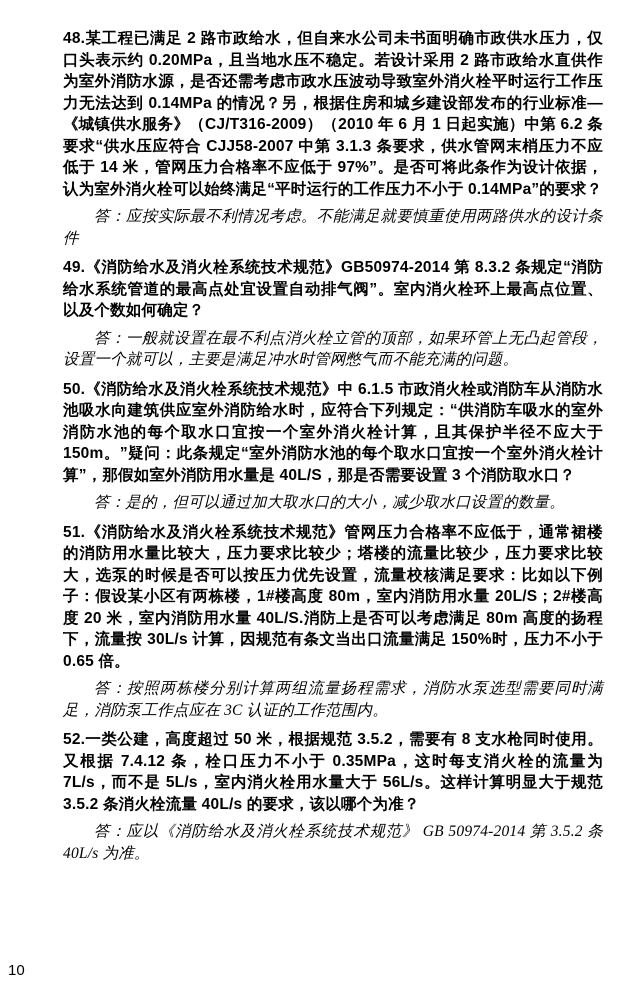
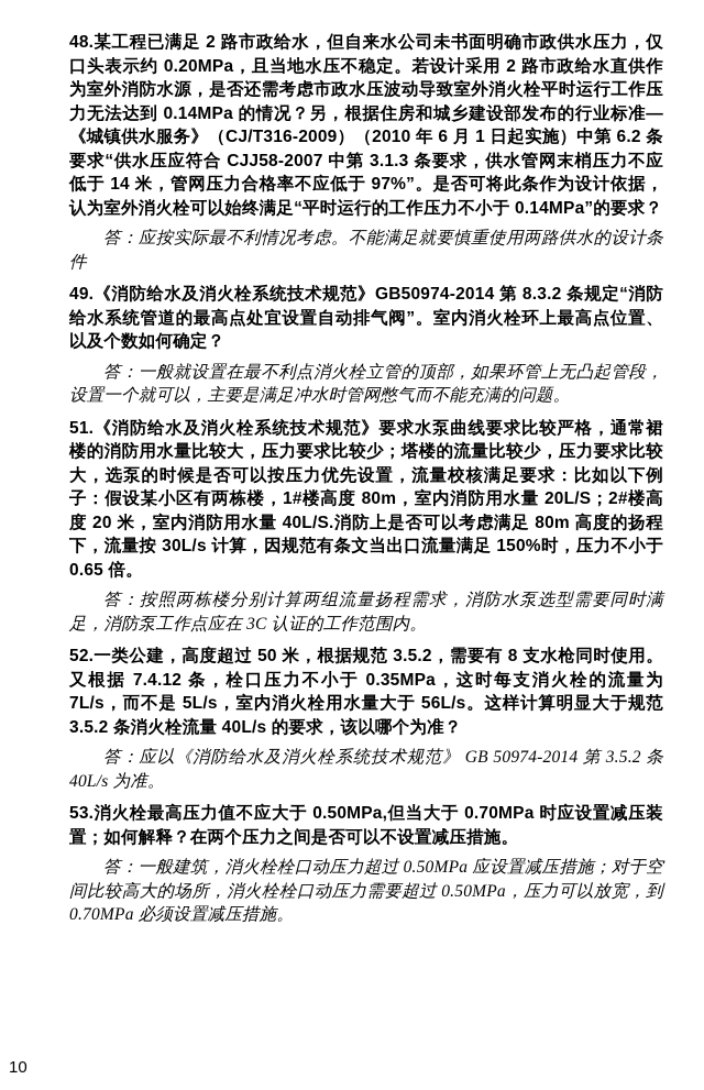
  48.某工程已满足 2 路市政给水，但自来水公司未书面明确市政供水压力，仅口头表示约 0.20MPa，且当地水压不稳定。若设计采用 2 路市政给水直供作为室外消防水源，是否还需考虑市政水压波动导致室外消火栓平时运行工作压力无法达到 0.14MPa 的情况？另，根据住房和城乡建设部发布的行业标准—《城镇供水服务》（CJ/T316-2009）（2010 年 6 月 1 日起实施）中第 6.2 条要求“供水压应符合 CJJ58-2007 中第 3.1.3 条要求，供水管网末梢压力不应低于 14 米，管网压力合格率不应低于 97%”。是否可将此条作为设计依据，认为室外消火栓可以始终满足“平时运行的工作压力不小于 0.14MPa”的要求？
  答：应按实际最不利情况考虑。不能满足就要慎重使用两路供水的设计条件
  49.《消防给水及消火栓系统技术规范》GB50974-2014 第 8.3.2 条规定“消防给水系统管道的最高点处宜设置自动排气阀”。室内消火栓环上最高点位置、以及个数如何确定？
  答：一般就设置在最不利点消火栓立管的顶部，如果环管上无凸起管段，设置一个就可以，主要是满足冲水时管网憋气而不能充满的问题。
- 50.《消防给水及消火栓系统技术规范》中 6.1.5 市政消火栓或消防车从消防水池吸水向建筑供应室外消防给水时，应符合下列规定：“供消防车吸水的室外消防水池的每个取水口宜按一个室外消火栓计算，且其保护半径不应大于 150m。”疑问：此条规定“室外消防水池的每个取水口宜按一个室外消火栓计算”，那假如室外消防用水量是 40L/S，那是否需要设置 3 个消防取水口？
- 答：是的，但可以通过加大取水口的大小，减少取水口设置的数量。
- 51.《消防给水及消火栓系统技术规范》管网压力合格率不应低于，通常裙楼的消防用水量比较大，压力要求比较少；塔楼的流量比较少，压力要求比较大，选泵的时候是否可以按压力优先设置，流量校核满足要求：比如以下例子：假设某小区有两栋楼，1#楼高度 80m，室内消防用水量 20L/S；2#楼高度 20 米，室内消防用水量 40L/S.消防上是否可以考虑满足 80m 高度的扬程下，流量按 30L/s 计算，因规范有条文当出口流量满足 150%时，压力不小于 0.65 倍。
+ 51.《消防给水及消火栓系统技术规范》要求水泵曲线要求比较严格，通常裙楼的消防用水量比较大，压力要求比较少；塔楼的流量比较少，压力要求比较大，选泵的时候是否可以按压力优先设置，流量校核满足要求：比如以下例子：假设某小区有两栋楼，1#楼高度 80m，室内消防用水量 20L/S；2#楼高度 20 米，室内消防用水量 40L/S.消防上是否可以考虑满足 80m 高度的扬程下，流量按 30L/s 计算，因规范有条文当出口流量满足 150%时，压力不小于 0.65 倍。
  答：按照两栋楼分别计算两组流量扬程需求，消防水泵选型需要同时满足，消防泵工作点应在 3C 认证的工作范围内。
  52.一类公建，高度超过 50 米，根据规范 3.5.2，需要有 8 支水枪同时使用。又根据 7.4.12 条，栓口压力不小于 0.35MPa，这时每支消火栓的流量为 7L/s，而不是 5L/s，室内消火栓用水量大于 56L/s。这样计算明显大于规范 3.5.2 条消火栓流量 40L/s 的要求，该以哪个为准？
  答：应以《消防给水及消火栓系统技术规范》 GB 50974-2014 第 3.5.2 条 40L/s 为准。
+ 53.消火栓最高压力值不应大于 0.50MPa,但当大于 0.70MPa 时应设置减压装置；如何解释？在两个压力之间是否可以不设置减压措施。
+ 答：一般建筑，消火栓栓口动压力超过 0.50MPa 应设置减压措施；对于空间比较高大的场所，消火栓栓口动压力需要超过 0.50MPa，压力可以放宽，到 0.70MPa 必须设置减压措施。
  10
